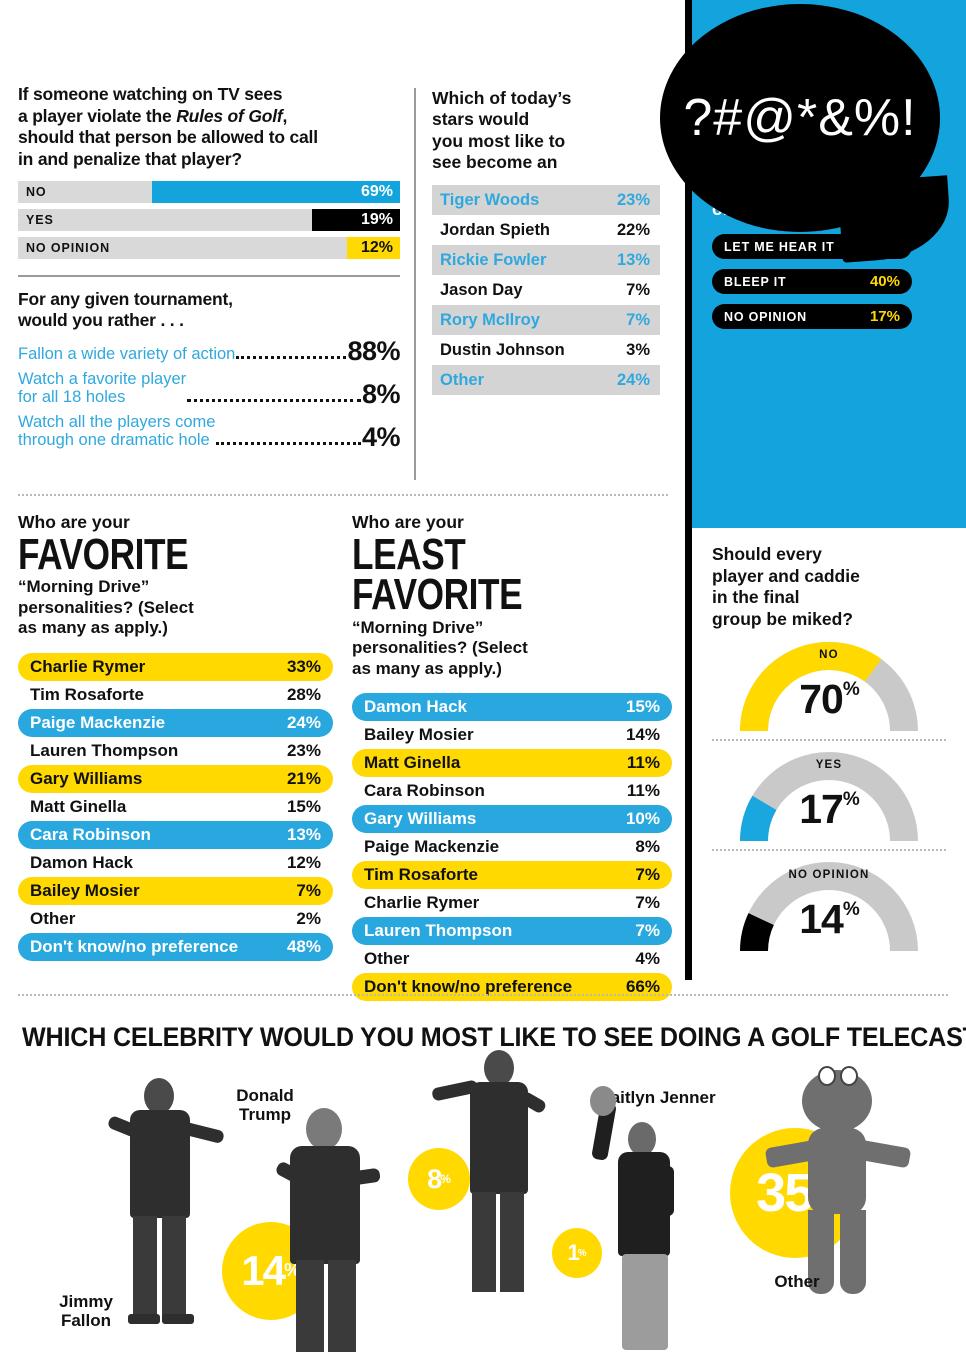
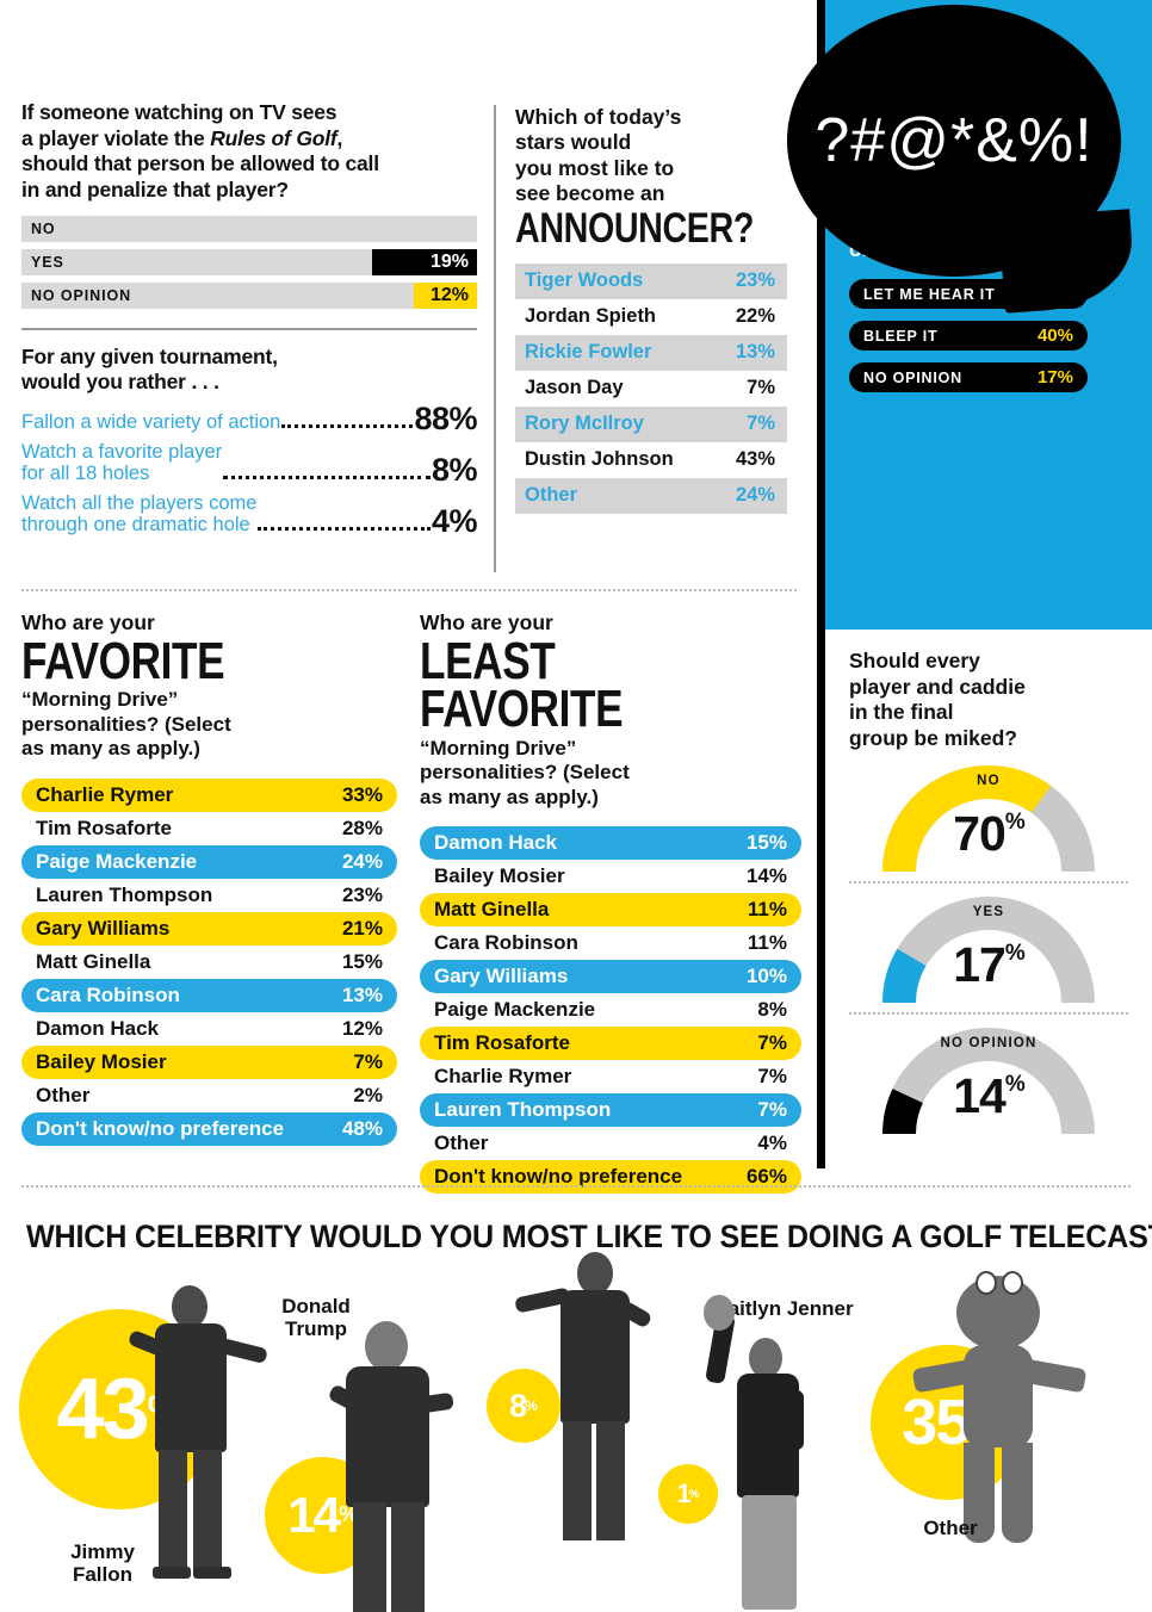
  If someone watching on TV sees
  a player violate the Rules of Golf,
  should that person be allowed to call
  in and penalize that player?
  NO
- 69%
  YES
  19%
  NO OPINION
  12%
  For any given tournament,
  would you rather . . .
  Fallon a wide variety of action
  88%
  Watch a favorite player
  for all 18 holes
  8%
  Watch all the players come
  through one dramatic hole
  4%
  Which of today’s
  stars would
  you most like to
  see become an
+ ANNOUNCER?
  Tiger Woods
  23%
  Jordan Spieth
  22%
  Rickie Fowler
  13%
  Jason Day
  7%
  Rory McIlroy
  7%
  Dustin Johnson
- 3%
+ 43%
  Other
  24%
  LET ME HEAR IT
  BLEEP IT
  40%
  NO OPINION
  17%
  ?#@*&%!
  Should every
  player and caddie
  in the final
  group be miked?
  NO
  70%
  YES
  17%
  NO OPINION
  14%
  Who are your
  FAVORITE
  “Morning Drive”
  personalities? (Select
  as many as apply.)
  Charlie Rymer
  33%
  Tim Rosaforte
  28%
  Paige Mackenzie
  24%
  Lauren Thompson
  23%
  Gary Williams
  21%
  Matt Ginella
  15%
  Cara Robinson
  13%
  Damon Hack
  12%
  Bailey Mosier
  7%
  Other
  2%
  Don't know/no preference
  48%
  Who are your
  LEAST FAVORITE
  “Morning Drive”
  personalities? (Select
  as many as apply.)
  Damon Hack
  15%
  Bailey Mosier
  14%
  Matt Ginella
  11%
  Cara Robinson
  11%
  Gary Williams
  10%
  Paige Mackenzie
  8%
  Tim Rosaforte
  7%
  Charlie Rymer
  7%
  Lauren Thompson
  7%
  Other
  4%
  Don't know/no preference
  66%
  WHICH CELEBRITY WOULD YOU MOST LIKE TO SEE DOING A GOLF TELECAS
+ 43
  Jimmy
  Fallon
  Donald
  Trump
  14
  %
  8
  %
  itlyn Jenner
  1
  %
  35
  Other
